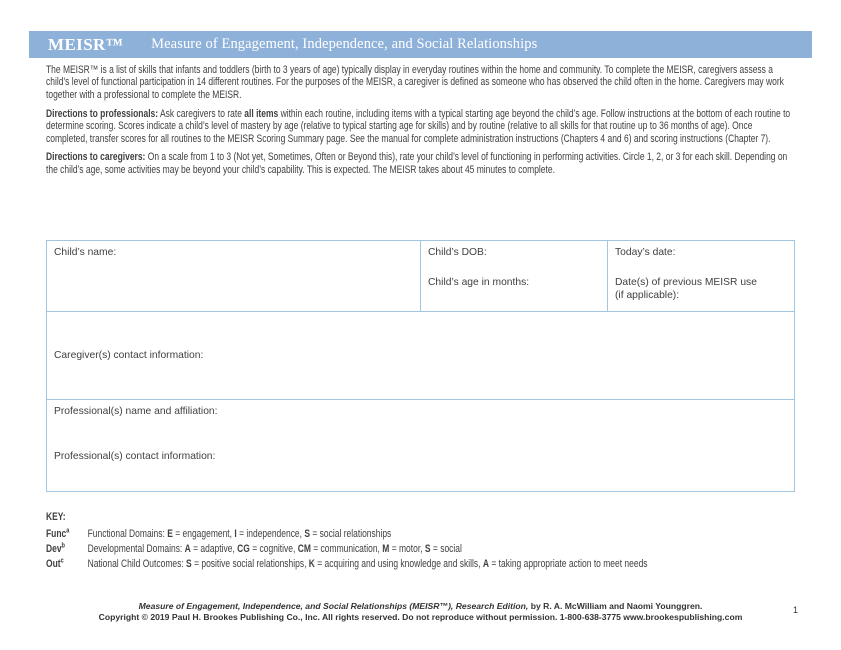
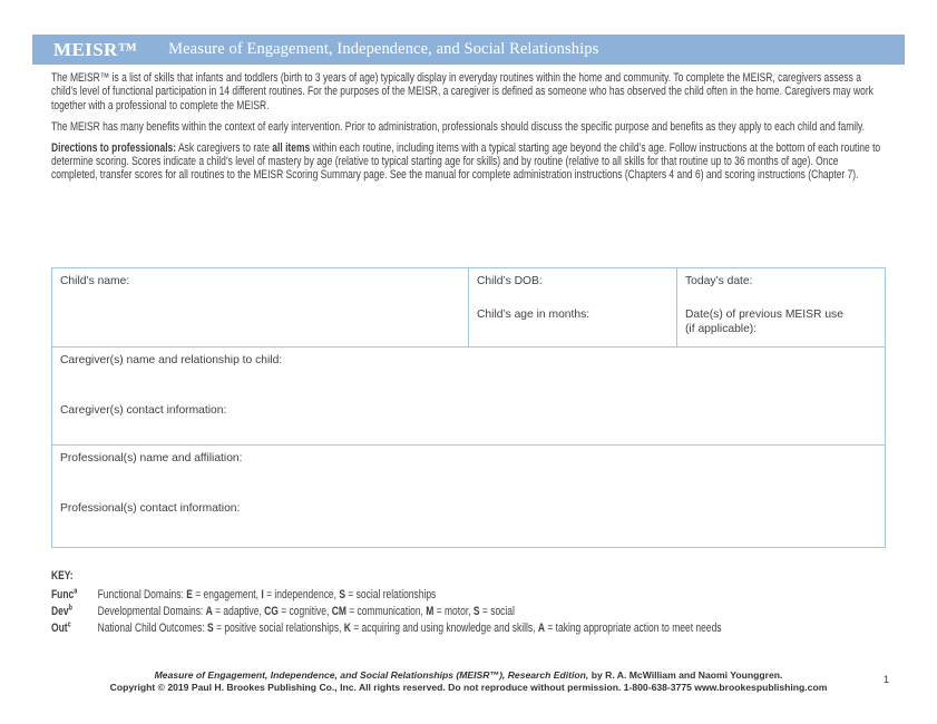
  MEISR™
  Measure of Engagement, Independence, and Social Relationships
  The MEISR™ is a list of skills that infants and toddlers (birth to 3 years of age) typically display in everyday routines within the home and community. To complete the MEISR, caregivers assess a child’s level of functional participation in 14 different routines. For the purposes of the MEISR, a caregiver is defined as someone who has observed the child often in the home. Caregivers may work together with a professional to complete the MEISR.
+ The MEISR has many benefits within the context of early intervention. Prior to administration, professionals should discuss the specific purpose and benefits as they apply to each child and family.
  Directions to professionals: Ask caregivers to rate all items within each routine, including items with a typical starting age beyond the child’s age. Follow instructions at the bottom of each routine to determine scoring. Scores indicate a child’s level of mastery by age (relative to typical starting age for skills) and by routine (relative to all skills for that routine up to 36 months of age). Once completed, transfer scores for all routines to the MEISR Scoring Summary page. See the manual for complete administration instructions (Chapters 4 and 6) and scoring instructions (Chapter 7).
- Directions to caregivers: On a scale from 1 to 3 (Not yet, Sometimes, Often or Beyond this), rate your child’s level of functioning in performing activities. Circle 1, 2, or 3 for each skill. Depending on the child’s age, some activities may be beyond your child’s capability. This is expected. The MEISR takes about 45 minutes to complete.
  Child’s name:
  Child’s DOB:
  Child’s age in months:
  Today’s date:
  Date(s) of previous MEISR use (if applicable):
+ Caregiver(s) name and relationship to child:
  Caregiver(s) contact information:
  Professional(s) name and affiliation:
  Professional(s) contact information:
  KEY:
  Func
  Functional Domains: E = engagement, I = independence, S = social relationships
  Dev
  Developmental Domains: A = adaptive, CG = cognitive, CM = communication, M = motor, S = social
  Out
  National Child Outcomes: S = positive social relationships, K = acquiring and using knowledge and skills, A = taking appropriate action to meet needs
  Measure of Engagement, Independence, and Social Relationships (MEISR™), Research Edition, by R. A. McWilliam and Naomi Younggren.
  Copyright © 2019 Paul H. Brookes Publishing Co., Inc. All rights reserved. Do not reproduce without permission. 1-800-638-3775 www.brookespublishing.com
  1
